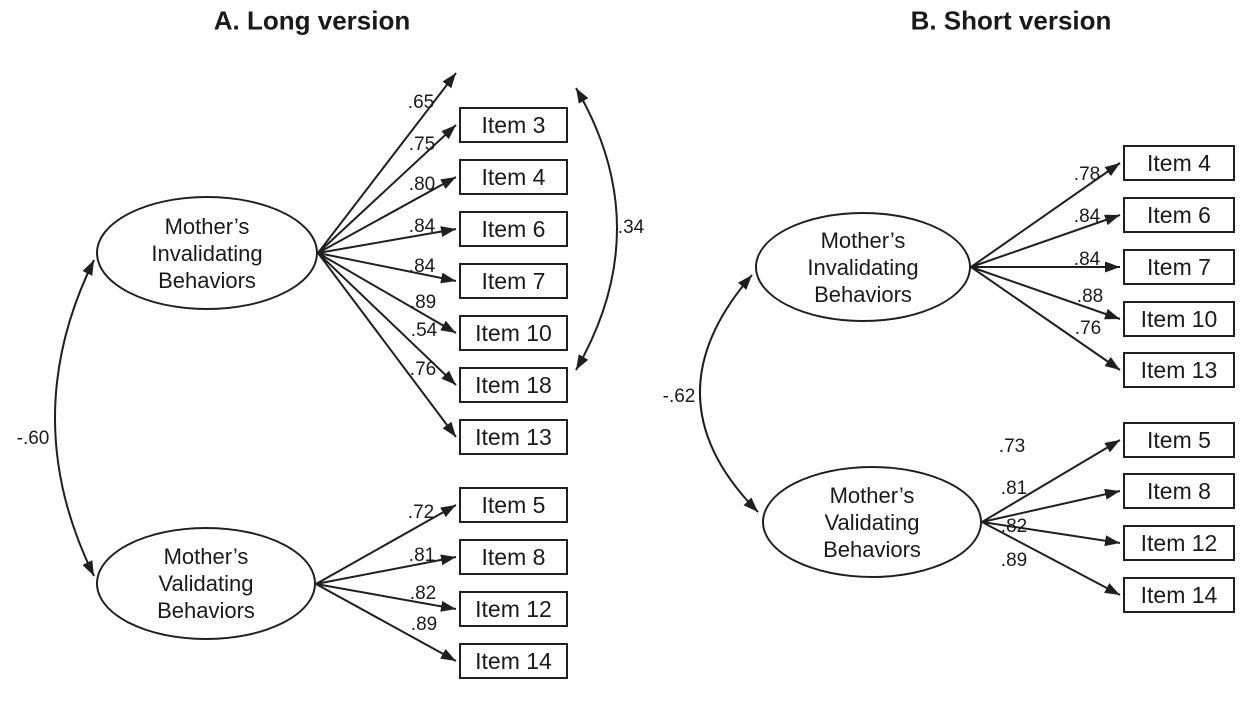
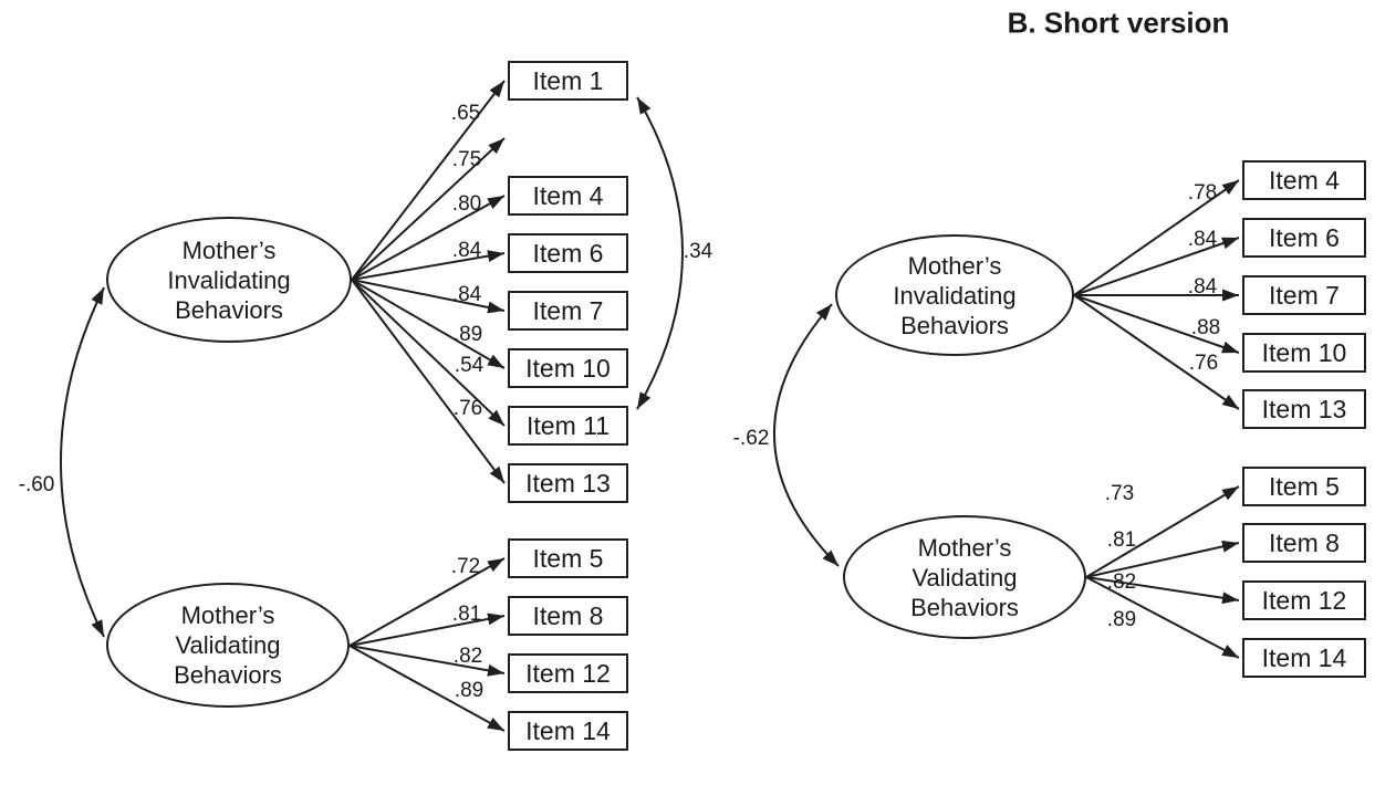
- A. Long version
  -.60
  .34
  Mother’s
  Invalidating
  Behaviors
+ Item 1
  .65
- Item 3
  .75
  Item 4
  .80
  Item 6
  .84
  Item 7
  .84
  Item 10
  .89
- Item 18
+ Item 11
  .54
  Item 13
  .76
  Mother’s
  Validating
  Behaviors
  Item 5
  .72
  Item 8
  .81
  Item 12
  .82
  Item 14
  .89
  B. Short version
  -.62
  Mother’s
  Invalidating
  Behaviors
  Item 4
  .78
  Item 6
  .84
  Item 7
  .84
  Item 10
  .88
  Item 13
  .76
  Mother’s
  Validating
  Behaviors
  Item 5
  .73
  Item 8
  .81
  Item 12
  .82
  Item 14
  .89
